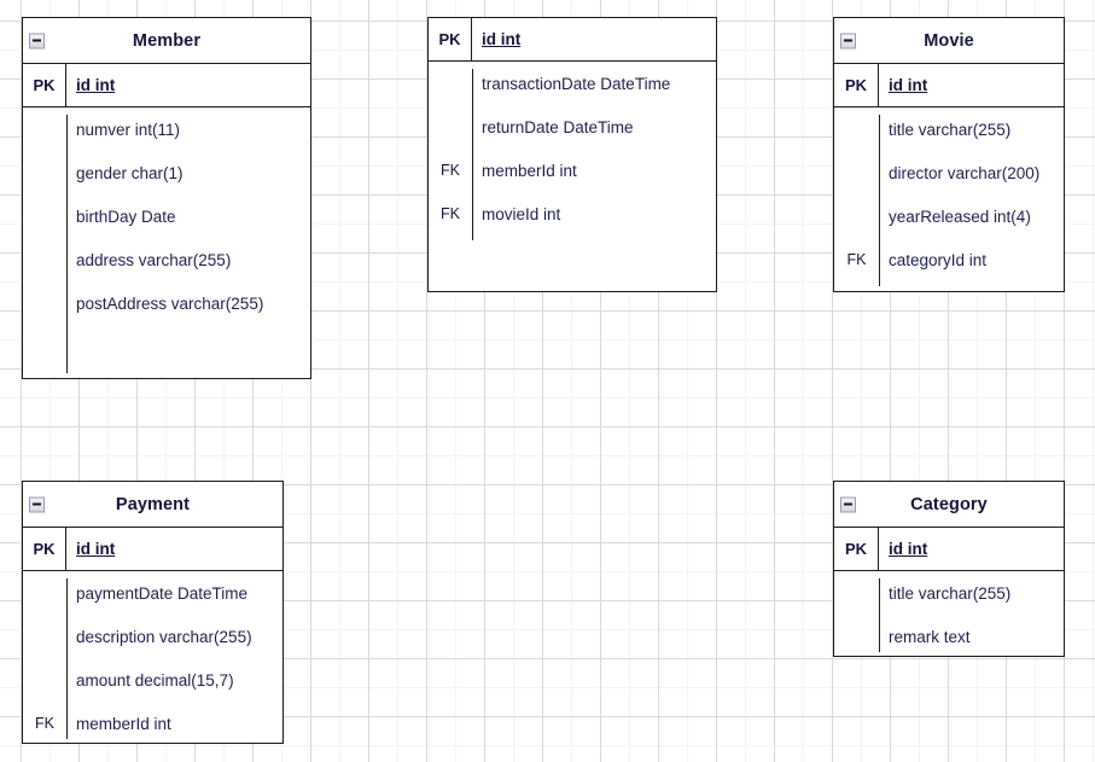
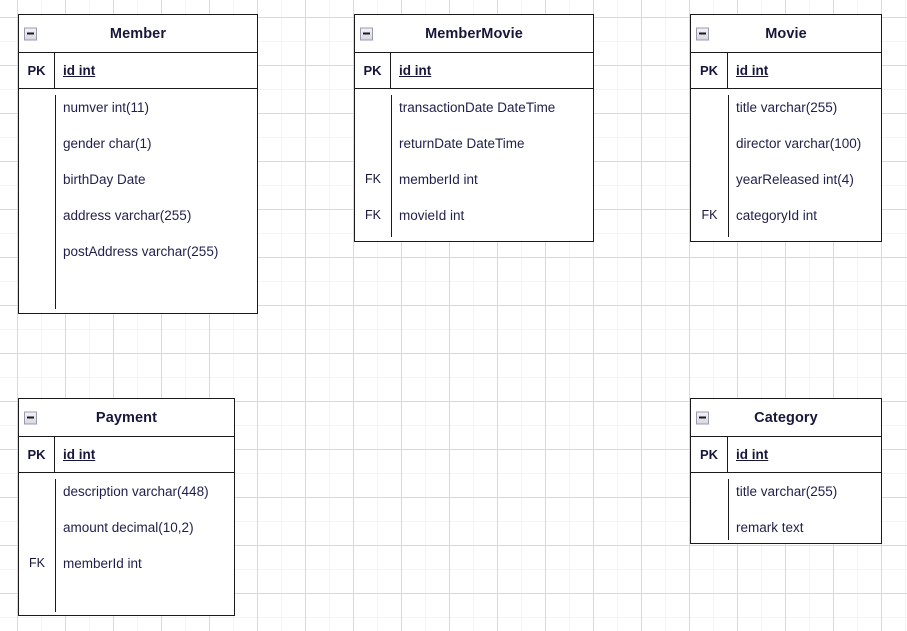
  Member
  PK
  id int
  numver int(11)
  gender char(1)
  birthDay Date
  address varchar(255)
  postAddress varchar(255)
+ MemberMovie
  PK
  id int
  transactionDate DateTime
  returnDate DateTime
  FK
  memberId int
  FK
  movieId int
  Movie
  PK
  id int
  title varchar(255)
- director varchar(200)
+ director varchar(100)
  yearReleased int(4)
  FK
  categoryId int
  Payment
  PK
  id int
- paymentDate DateTime
- description varchar(255)
+ description varchar(448)
- amount decimal(15,7)
+ amount decimal(10,2)
  FK
  memberId int
  Category
  PK
  id int
  title varchar(255)
  remark text
